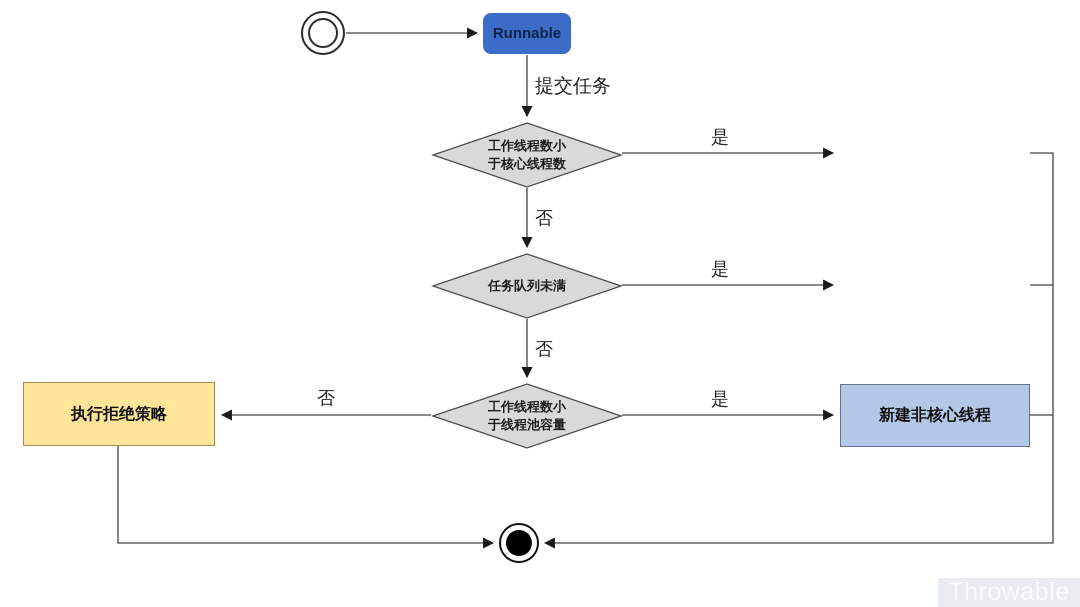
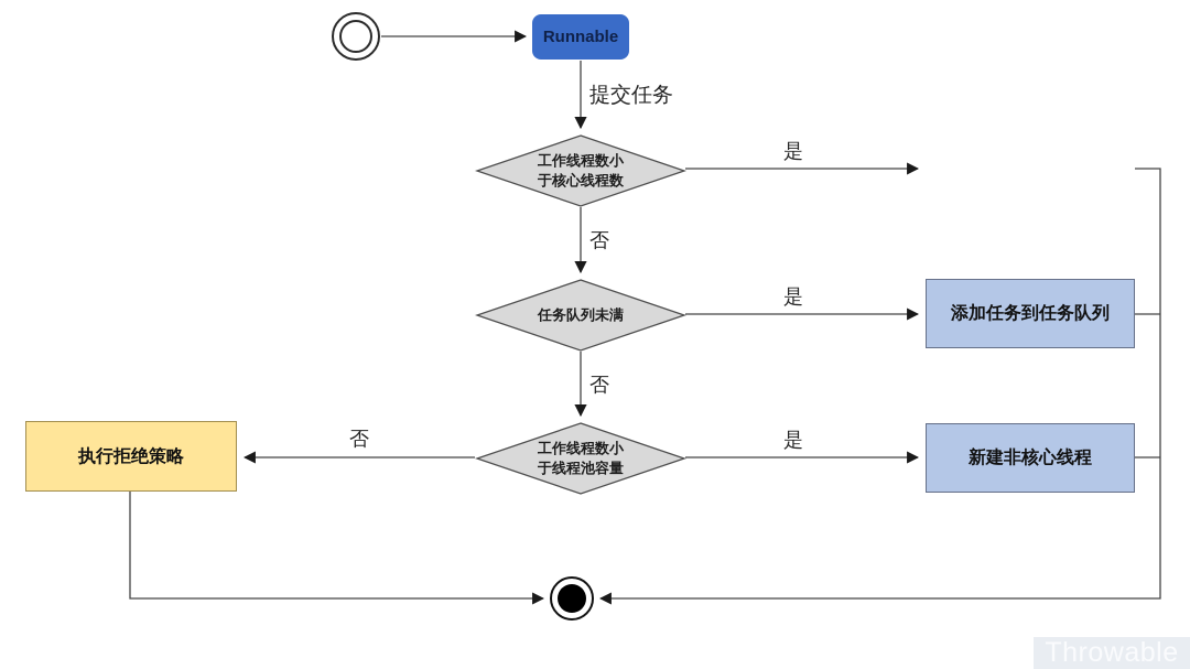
  Runnable
  工作线程数小
  于核心线程数
  任务队列未满
  工作线程数小
  于线程池容量
+ 添加任务到任务队列
  新建非核心线程
  执行拒绝策略
  提交任务
  是
  是
  是
  否
  否
  否
